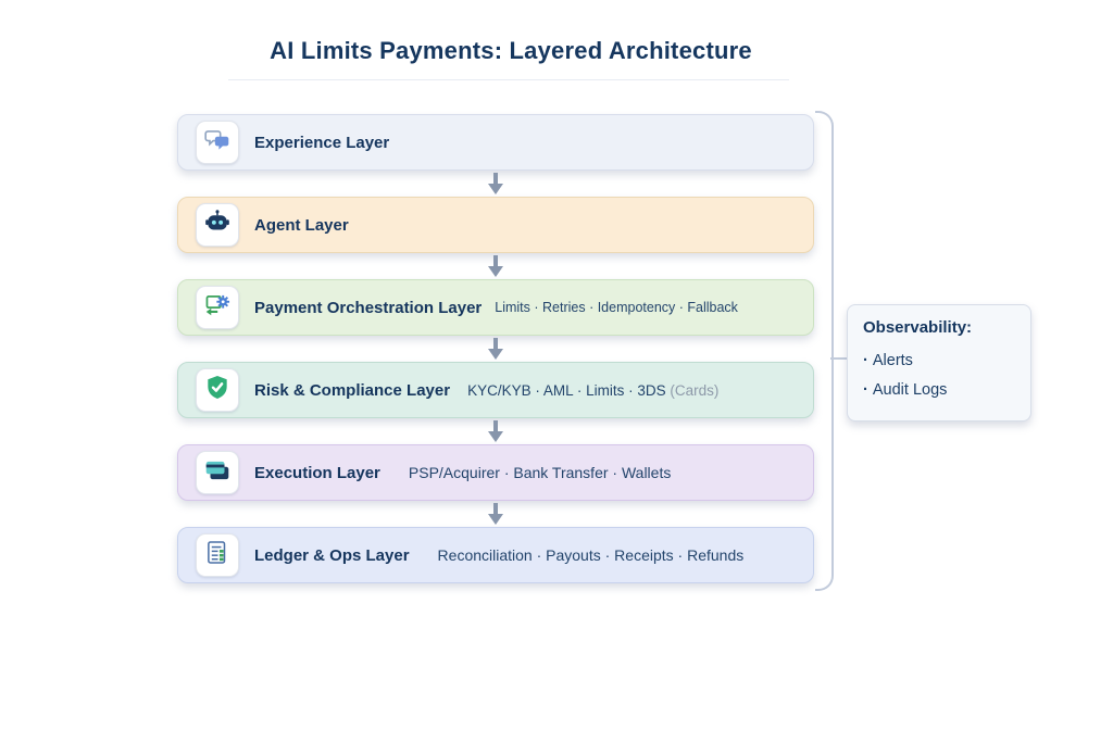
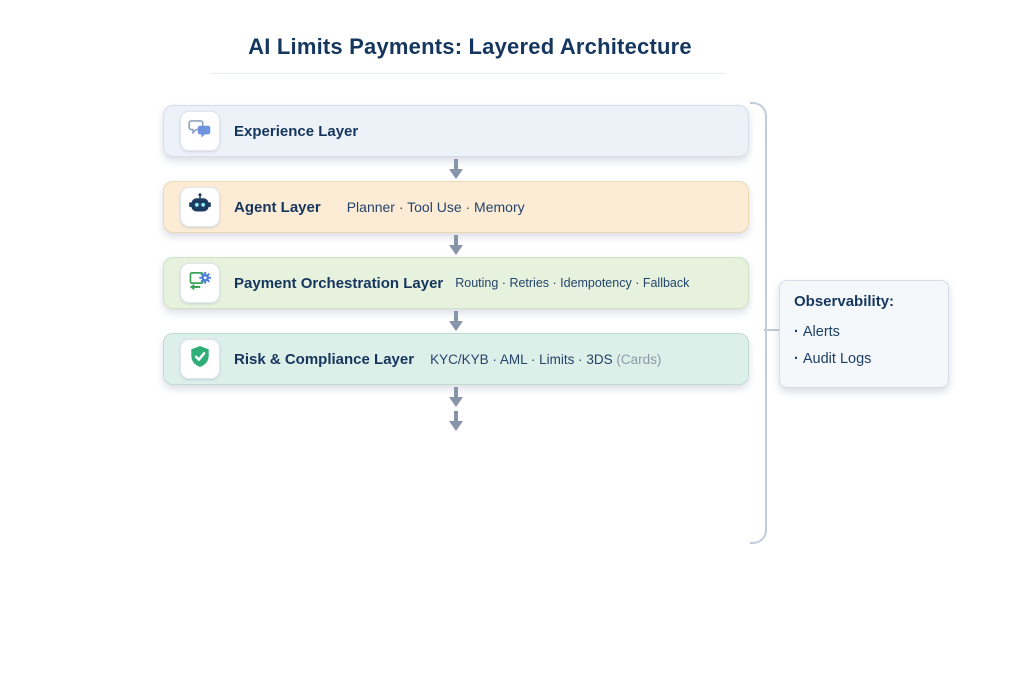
  AI Limits Payments: Layered Architecture
  Experience Layer
  Agent Layer
+ Planner · Tool Use · Memory
  Payment Orchestration Layer
- Limits · Retries · Idempotency · Fallback
+ Routing · Retries · Idempotency · Fallback
  Risk & Compliance Layer
  KYC/KYB · AML · Limits · 3DS (Cards)
- Execution Layer
- PSP/Acquirer · Bank Transfer · Wallets
- Ledger & Ops Layer
- Reconciliation · Payouts · Receipts · Refunds
  Observability:
  Alerts
  Audit Logs
